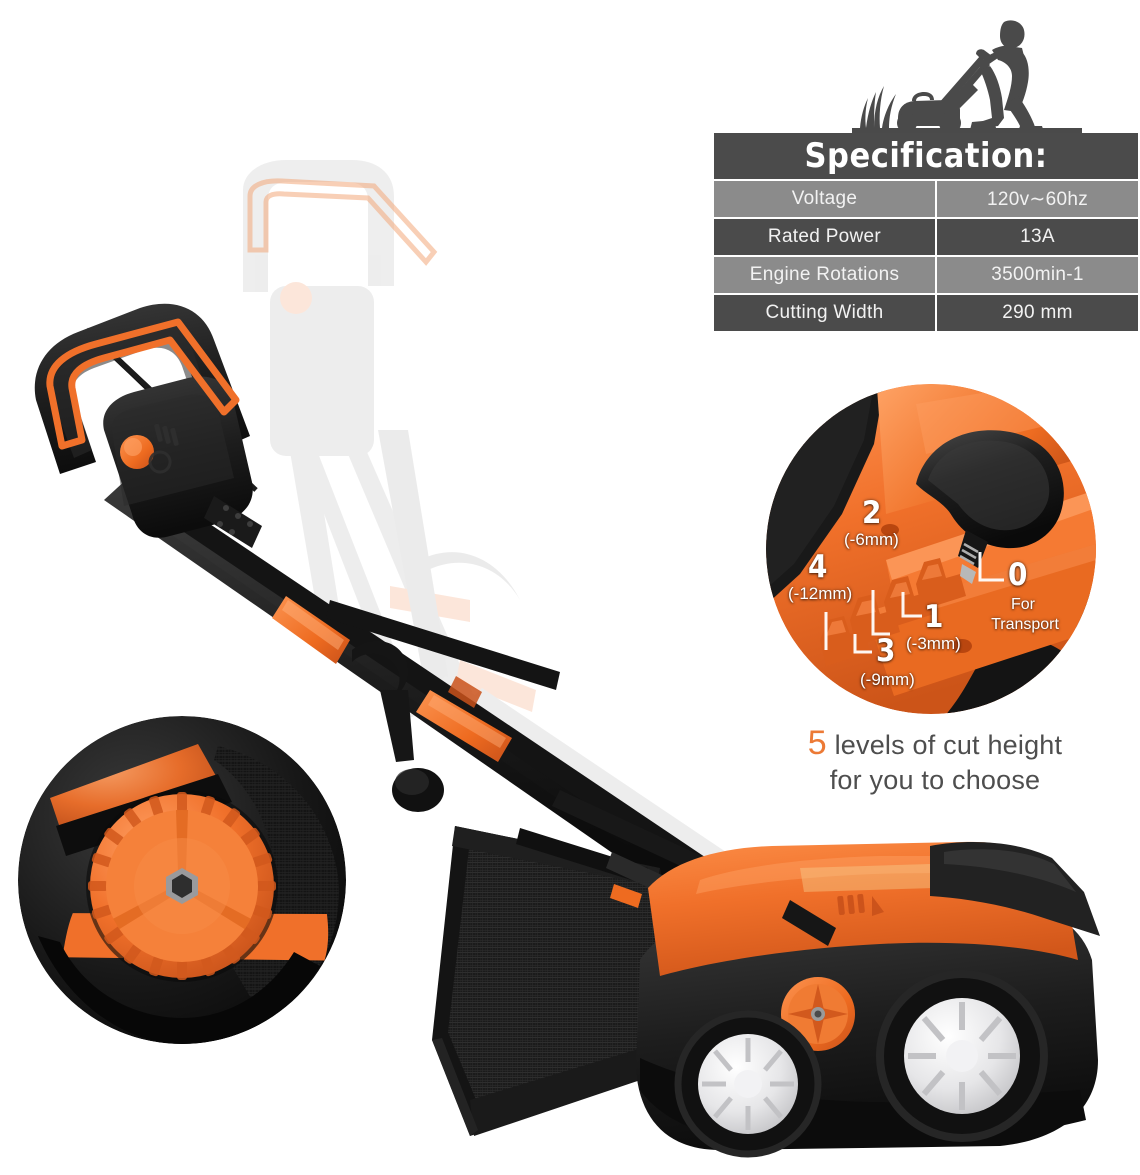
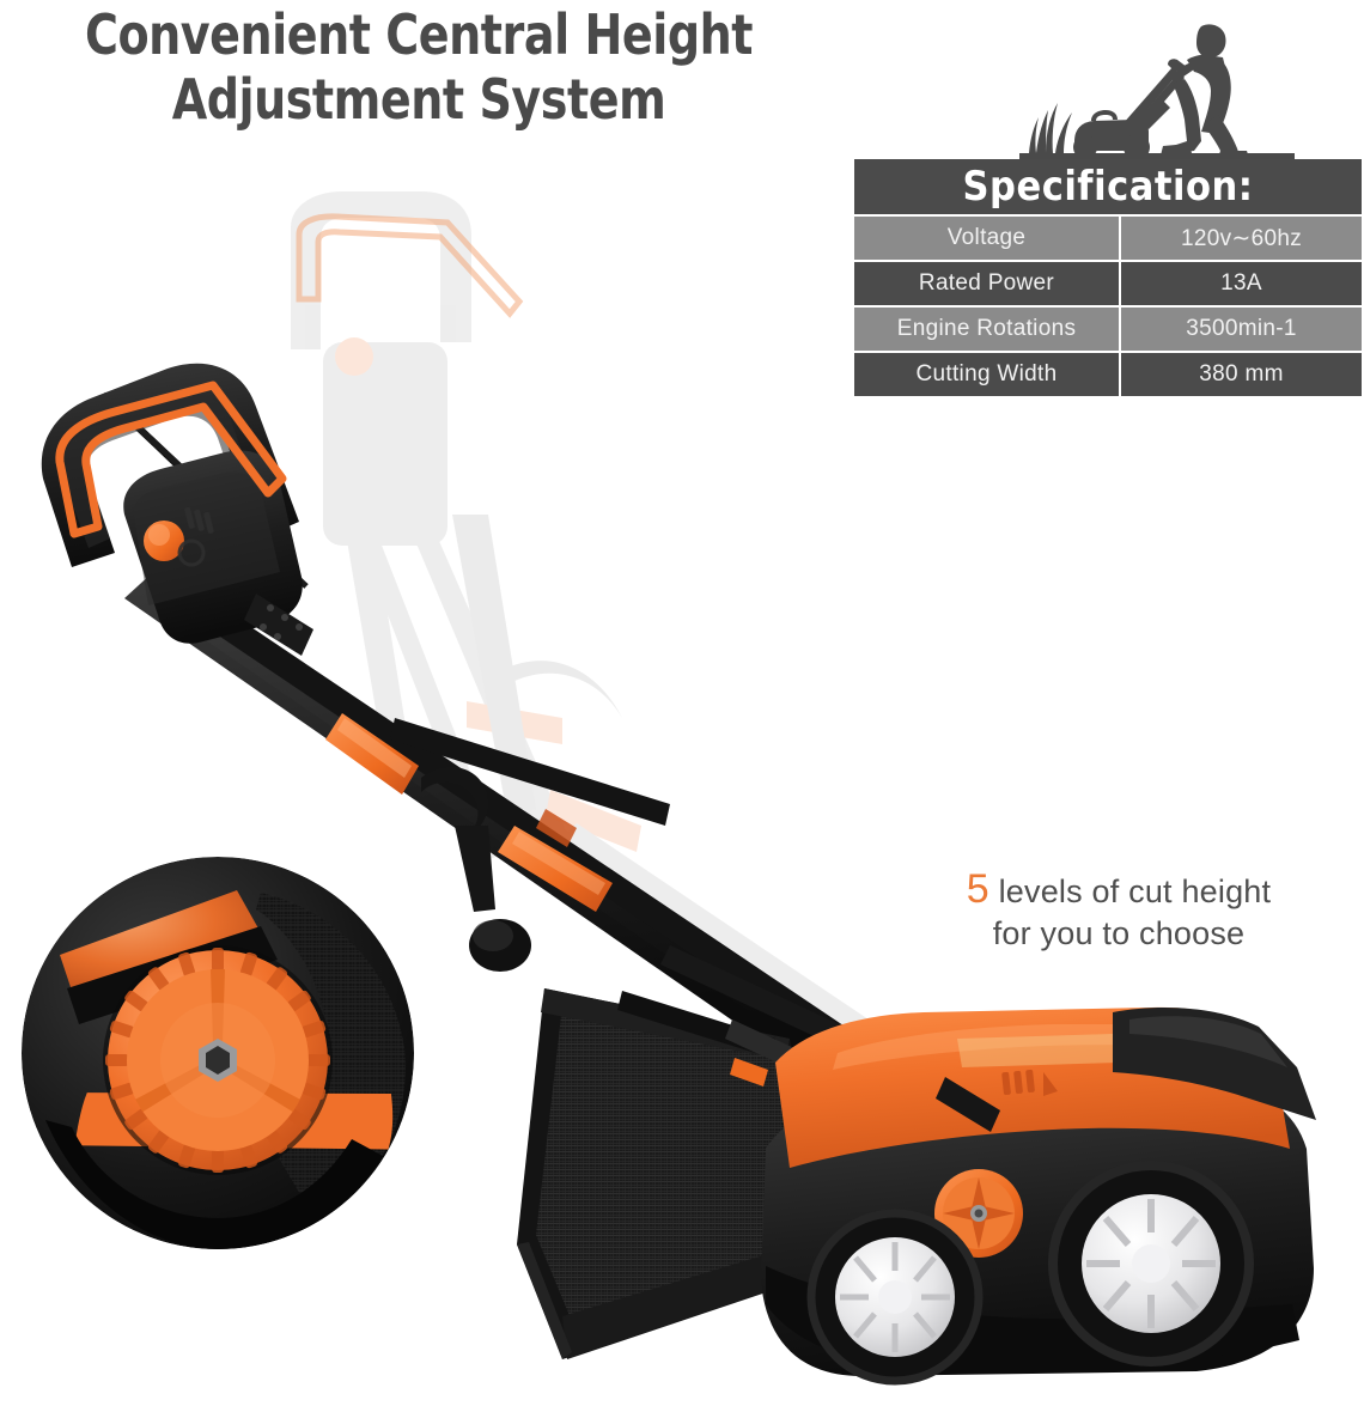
+ Convenient Central Height
+ Adjustment System
  Specification:
  Voltage
  120v∼60hz
  Rated Power
  13A
  Engine Rotations
  3500min-1
  Cutting Width
- 290 mm
+ 380 mm
- 4
- (-12mm)
- 2
- (-6mm)
- 3
- (-9mm)
- 1
- (-3mm)
- 0
- For
- Transport
  5 levels of cut height
  for you to choose
